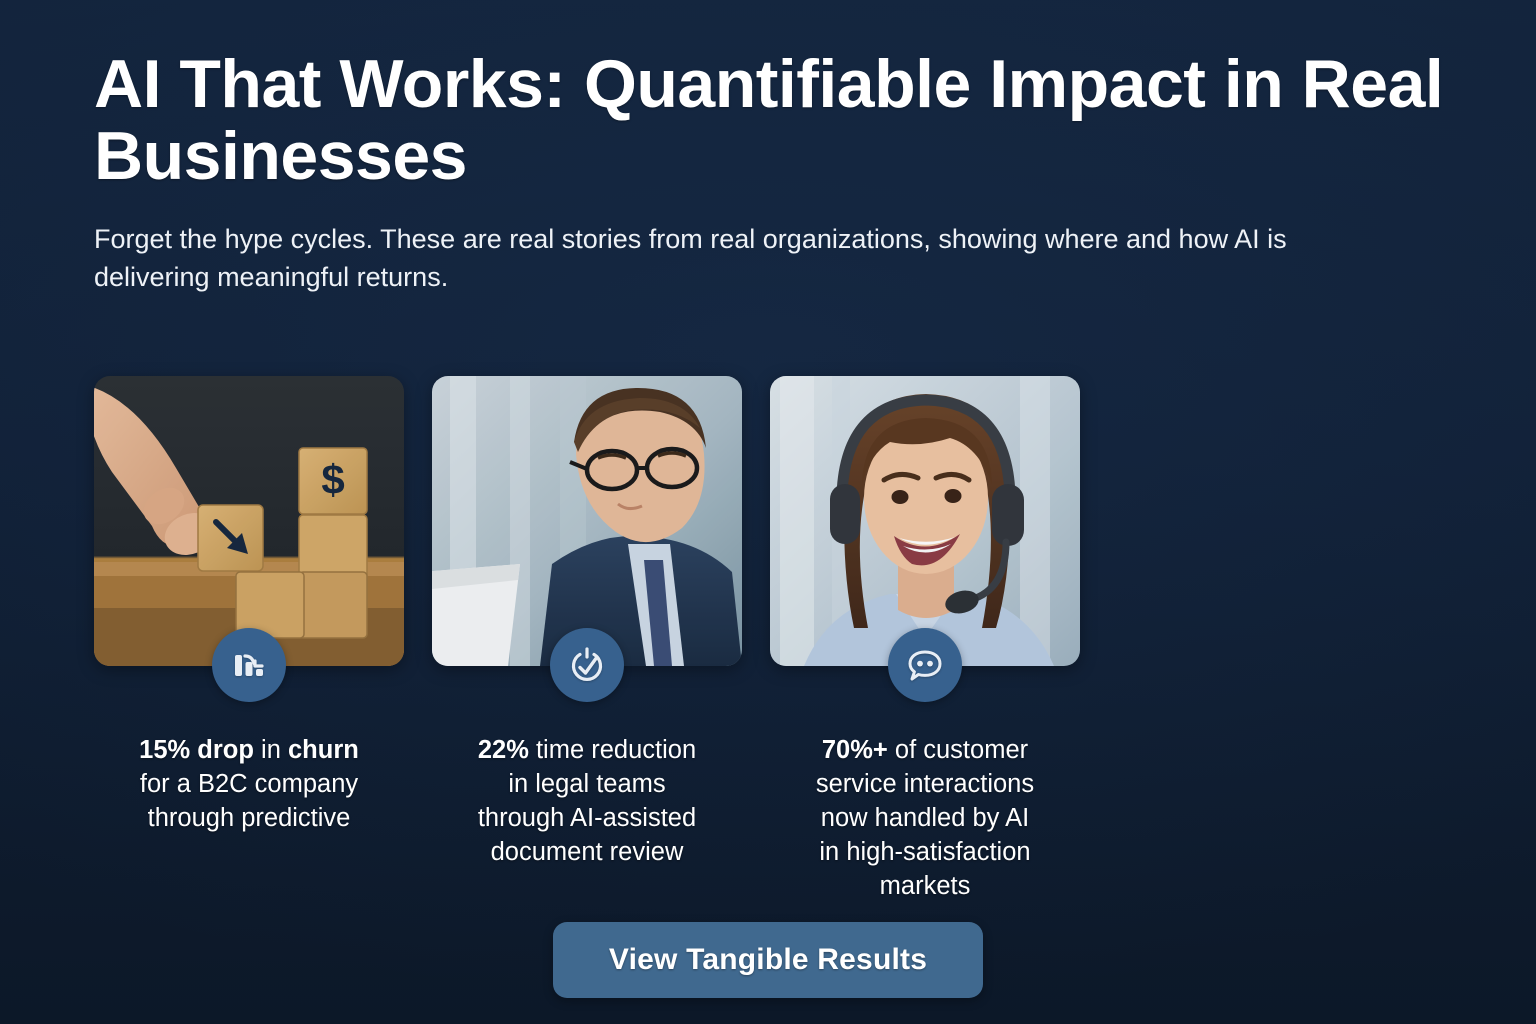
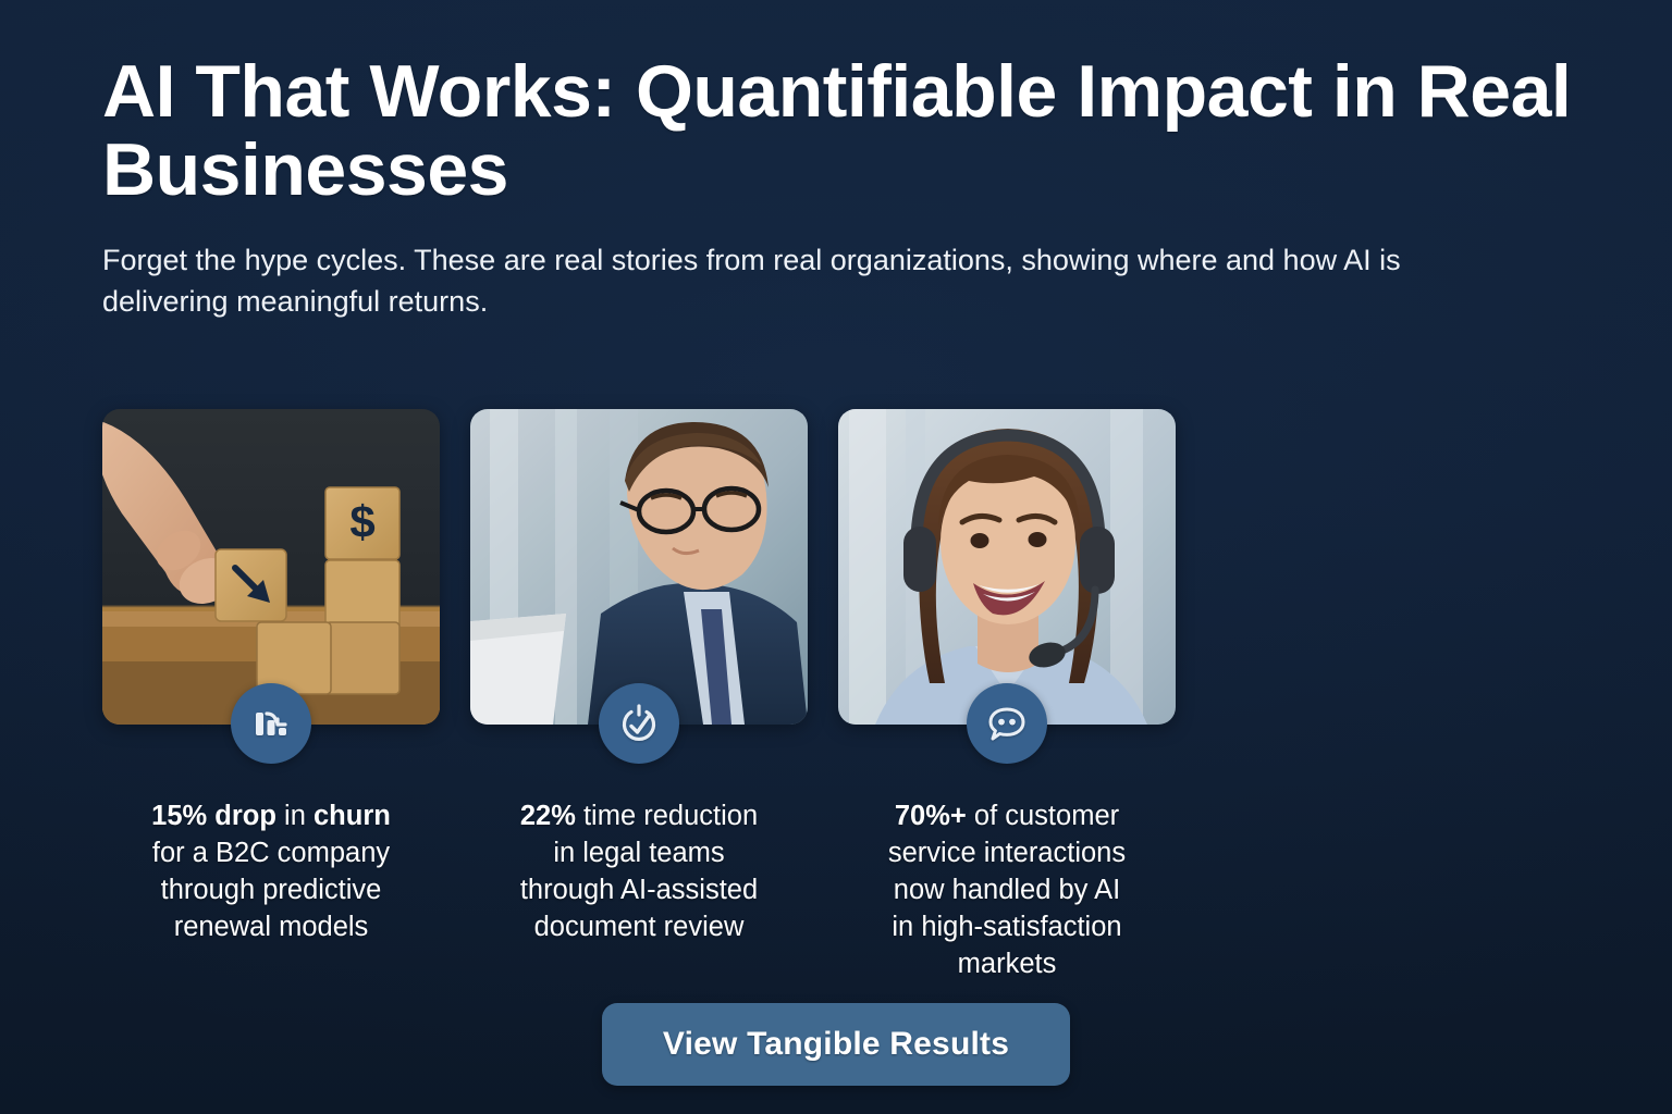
  AI That Works: Quantifiable Impact in Real Businesses
  Forget the hype cycles. These are real stories from real organizations, showing where and how AI is delivering meaningful returns.
  $
  15% drop in churn
  for a B2C company
  through predictive
+ renewal models
  22% time reduction
  in legal teams
  through AI-assisted
  document review
  70%+ of customer
  service interactions
  now handled by AI
  in high-satisfaction
  markets
  View Tangible Results
